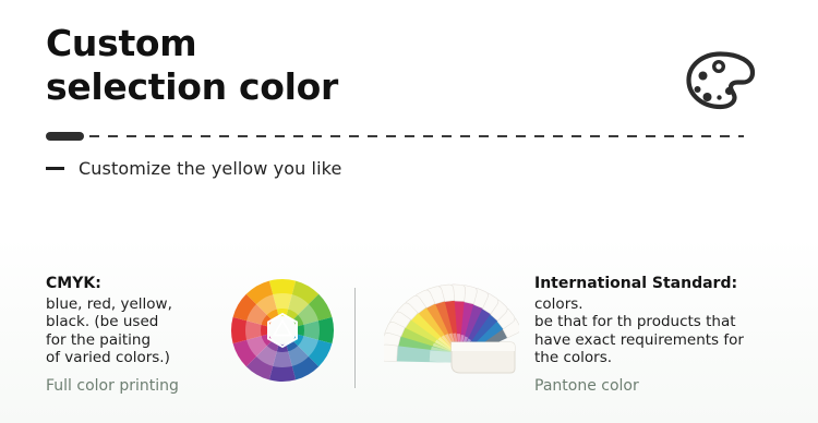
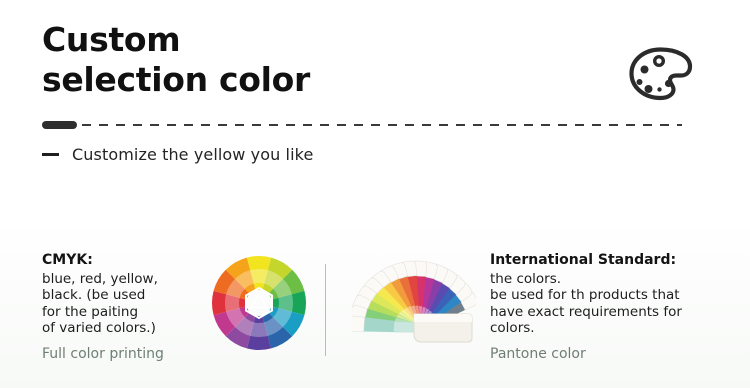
  Custom
  selection color
  Customize the yellow you like
  CMYK:
  blue, red, yellow,
  black. (be used
  for the paiting
  of varied colors.)
  Full color printing
  International Standard:
- colors.
+ the colors.
- be that for th products that
+ be used for th products that
  have exact requirements for
- the colors.
+ colors.
  Pantone color
